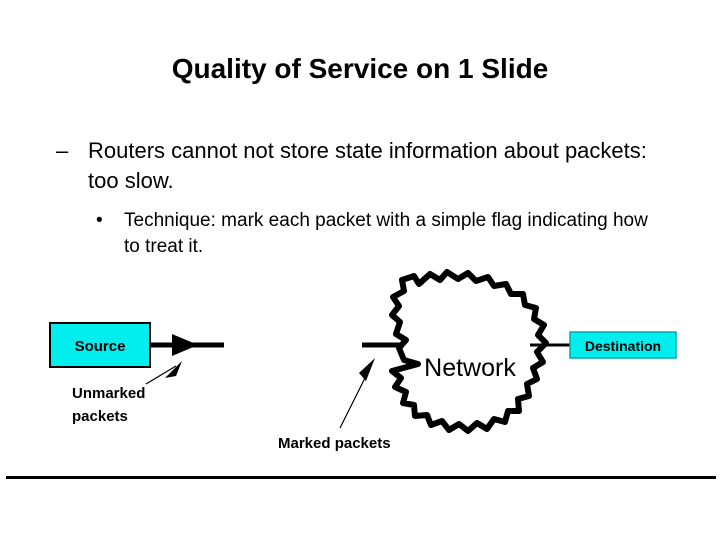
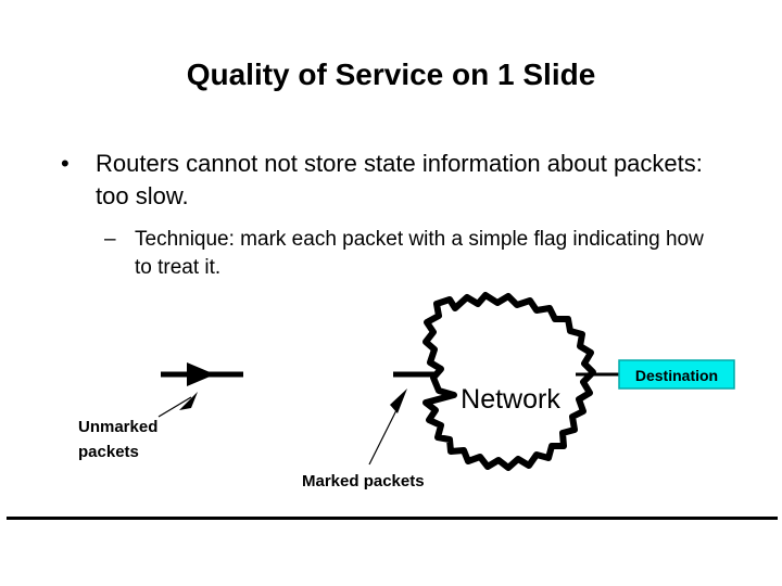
  Quality of Service on 1 Slide
- –
+ •
  Routers cannot not store state information about packets: too slow.
- •
+ –
  Technique: mark each packet with a simple flag indicating how to treat it.
- Source
  Network
  Destination
  Unmarked
  packets
  Marked packets
